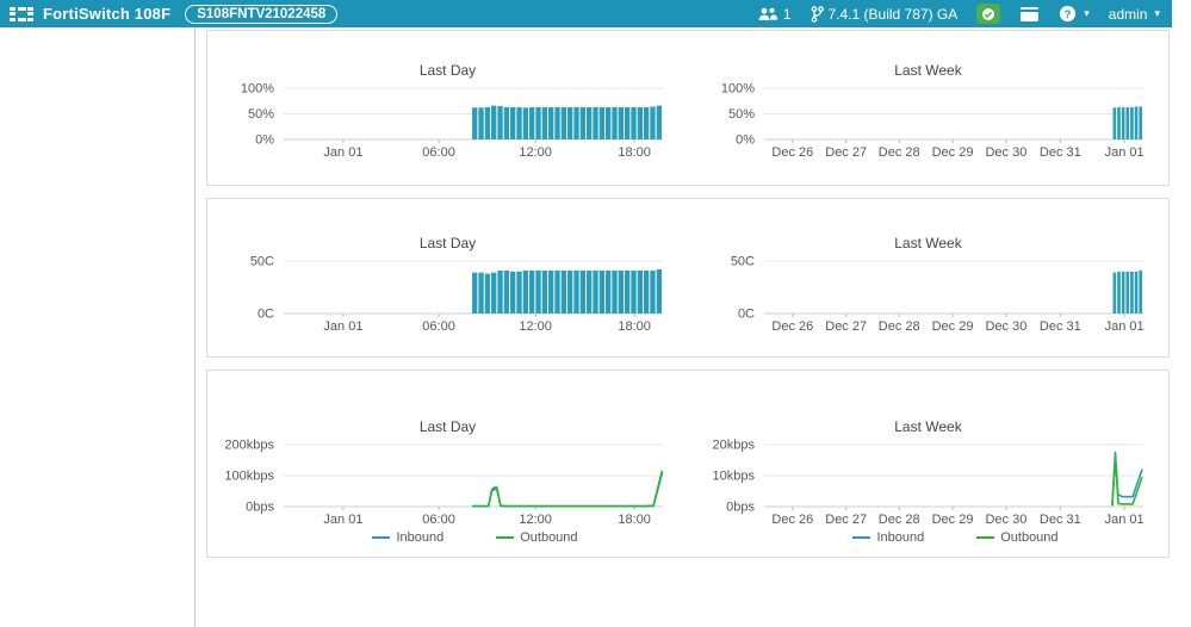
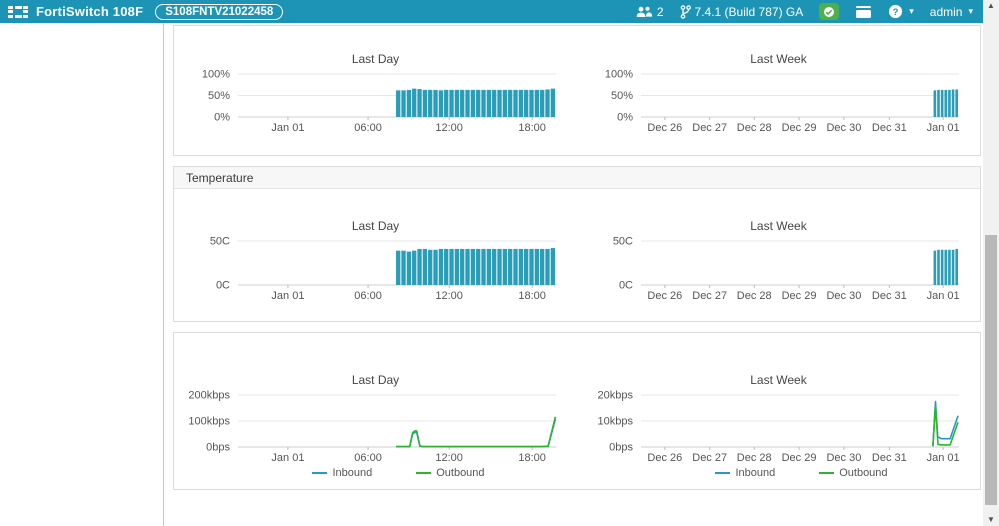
  FortiSwitch 108F
  S108FNTV21022458
- 1
+ 2
  7.4.1 (Build 787) GA
  ?
  ▾
  admin
  ▾
  Last Day
  0%
  50%
  100%
  Jan 01
  06:00
  12:00
  18:00
  Last Week
  0%
  50%
  100%
  Dec 26
  Dec 27
  Dec 28
  Dec 29
  Dec 30
  Dec 31
  Jan 01
+ Temperature
  Last Day
  0C
  50C
  Jan 01
  06:00
  12:00
  18:00
  Last Week
  0C
  50C
  Dec 26
  Dec 27
  Dec 28
  Dec 29
  Dec 30
  Dec 31
  Jan 01
  Last Day
  0bps
  100kbps
  200kbps
  Jan 01
  06:00
  12:00
  18:00
  Inbound
  Outbound
  Last Week
  0bps
  10kbps
  20kbps
  Dec 26
  Dec 27
  Dec 28
  Dec 29
  Dec 30
  Dec 31
  Jan 01
  Inbound
  Outbound
+ ▲
+ ▼
